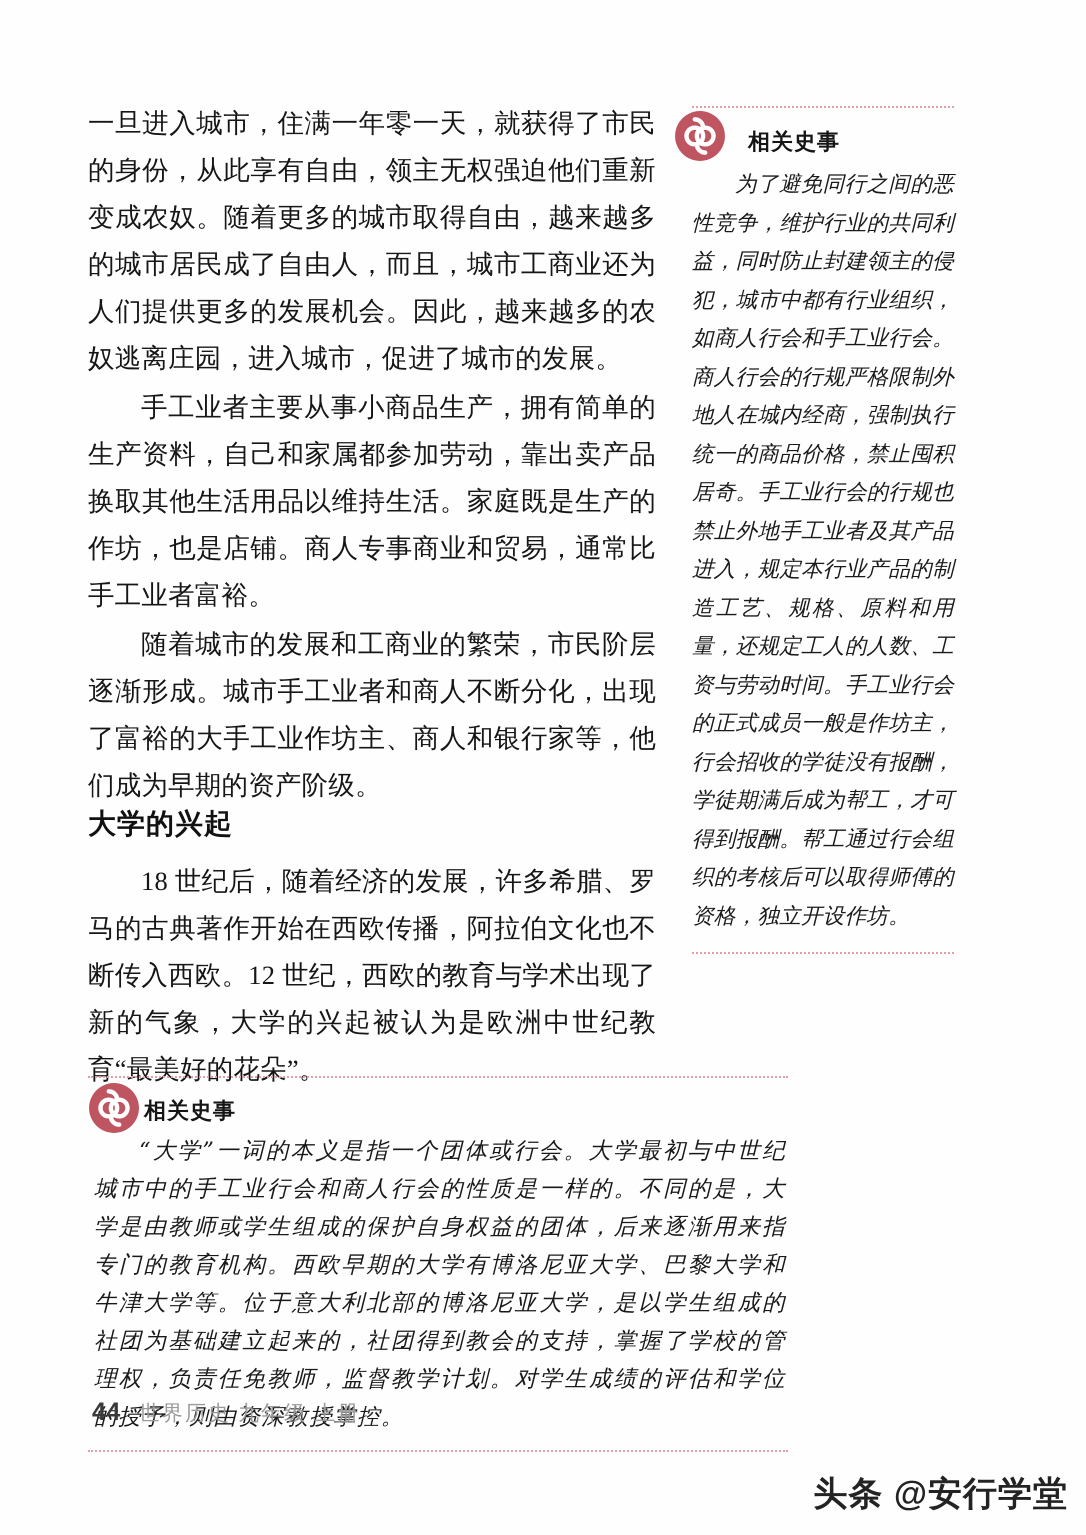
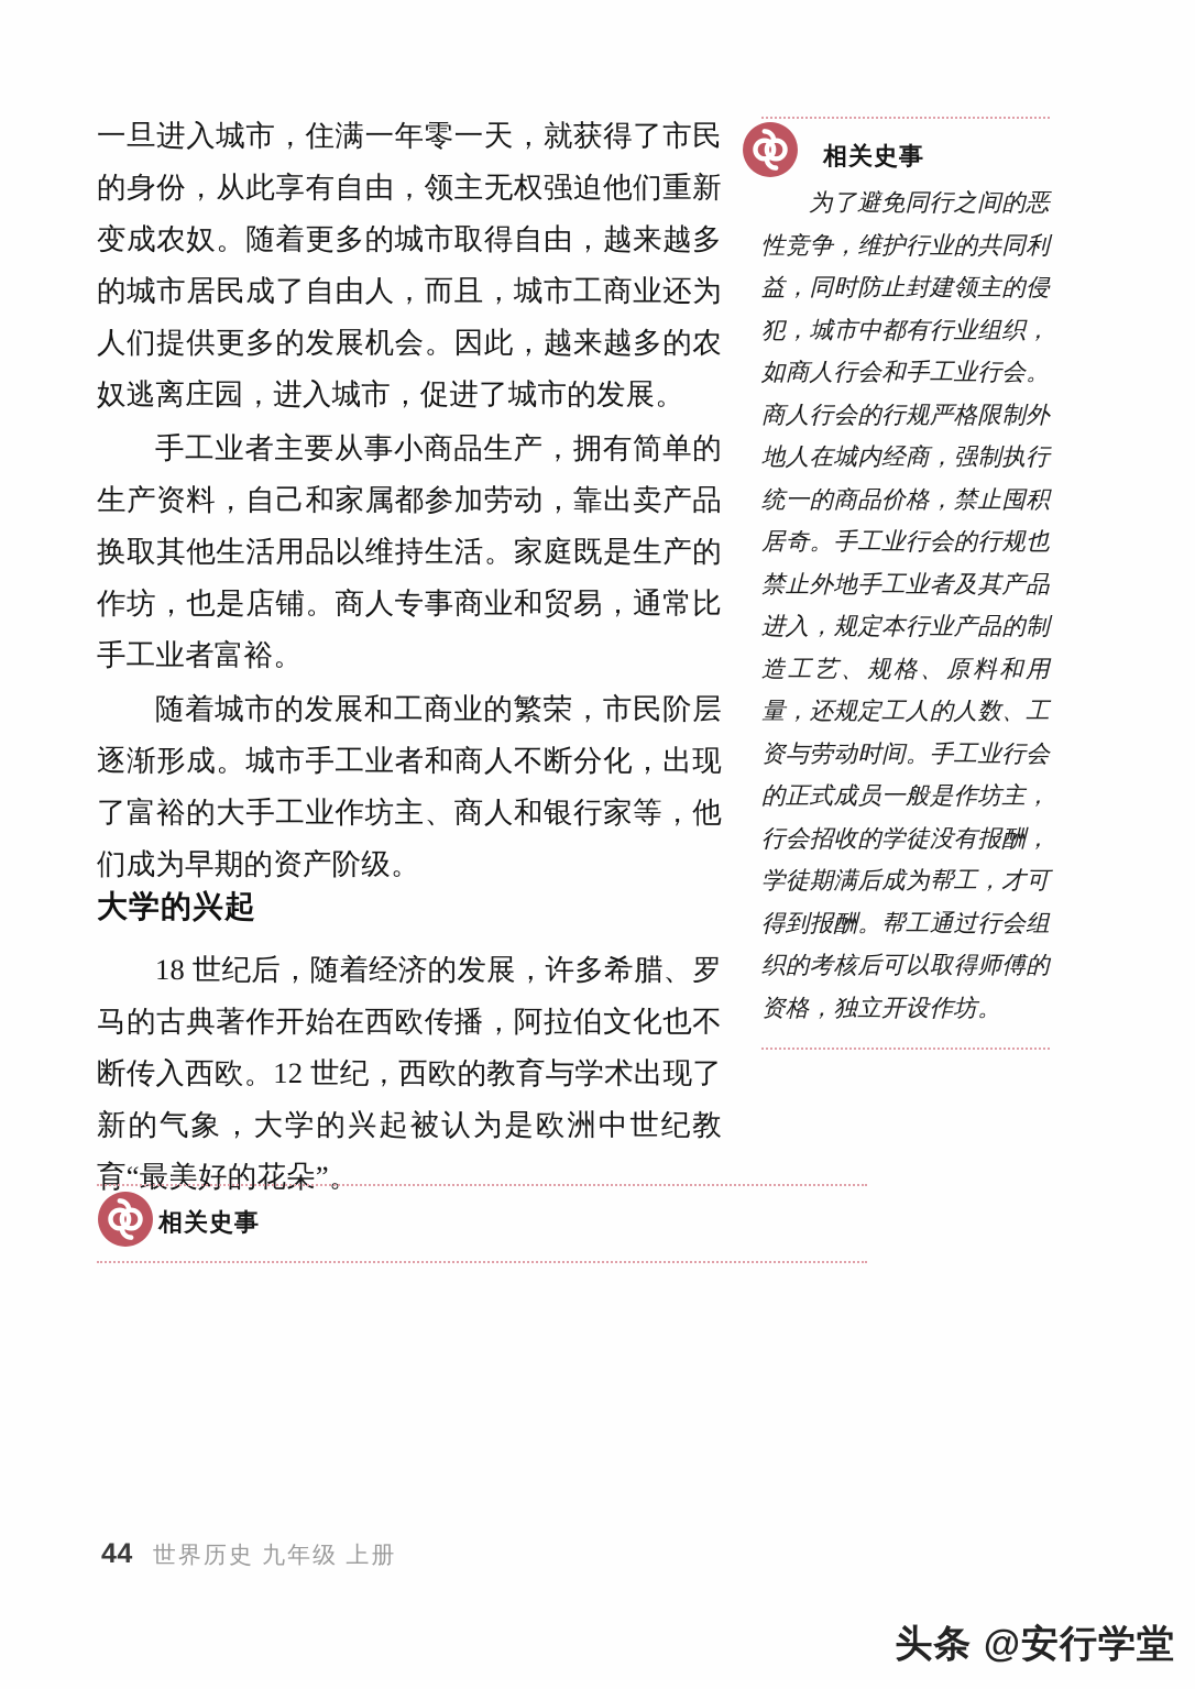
  一旦进入城市，住满一年零一天，就获得了市民的身份，从此享有自由，领主无权强迫他们重新变成农奴。随着更多的城市取得自由，越来越多的城市居民成了自由人，而且，城市工商业还为人们提供更多的发展机会。因此，越来越多的农奴逃离庄园，进入城市，促进了城市的发展。
  手工业者主要从事小商品生产，拥有简单的生产资料，自己和家属都参加劳动，靠出卖产品换取其他生活用品以维持生活。家庭既是生产的作坊，也是店铺。商人专事商业和贸易，通常比手工业者富裕。
  随着城市的发展和工商业的繁荣，市民阶层逐渐形成。城市手工业者和商人不断分化，出现了富裕的大手工业作坊主、商人和银行家等，他们成为早期的资产阶级。
  大学的兴起
  18 世纪后，随着经济的发展，许多希腊、罗马的古典著作开始在西欧传播，阿拉伯文化也不断传入西欧。12 世纪，西欧的教育与学术出现了新的气象，大学的兴起被认为是欧洲中世纪教育“最美好的花朵”。
  相关史事
  为了避免同行之间的恶性竞争，维护行业的共同利益，同时防止封建领主的侵犯，城市中都有行业组织，如商人行会和手工业行会。商人行会的行规严格限制外地人在城内经商，强制执行统一的商品价格，禁止囤积居奇。手工业行会的行规也禁止外地手工业者及其产品进入，规定本行业产品的制造工艺、规格、原料和用量，还规定工人的人数、工资与劳动时间。手工业行会的正式成员一般是作坊主，行会招收的学徒没有报酬，学徒期满后成为帮工，才可得到报酬。帮工通过行会组织的考核后可以取得师傅的资格，独立开设作坊。
  相关史事
- “大学”一词的本义是指一个团体或行会。大学最初与中世纪城市中的手工业行会和商人行会的性质是一样的。不同的是，大学是由教师或学生组成的保护自身权益的团体，后来逐渐用来指专门的教育机构。西欧早期的大学有博洛尼亚大学、巴黎大学和牛津大学等。位于意大利北部的博洛尼亚大学，是以学生组成的社团为基础建立起来的，社团得到教会的支持，掌握了学校的管理权，负责任免教师，监督教学计划。对学生成绩的评估和学位的授予，则由资深教授掌控。
  44
  世界历史 九年级 上册
  头条 @安行学堂
